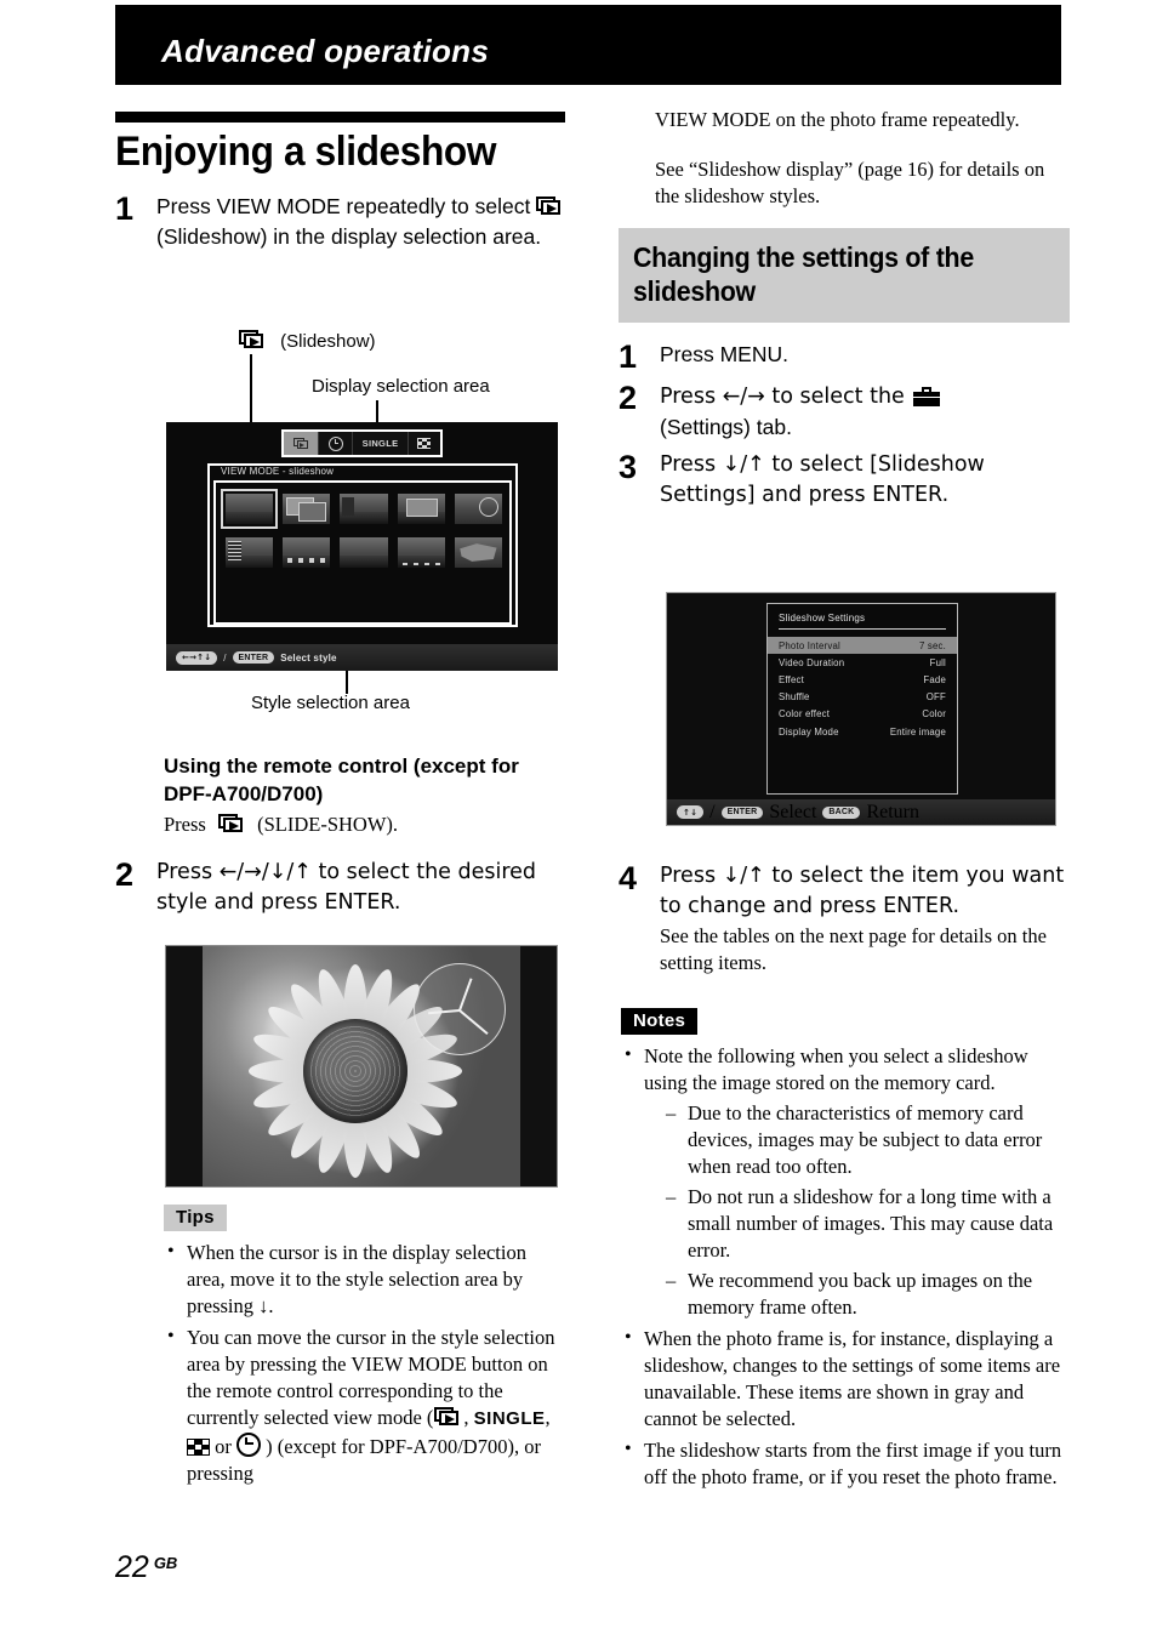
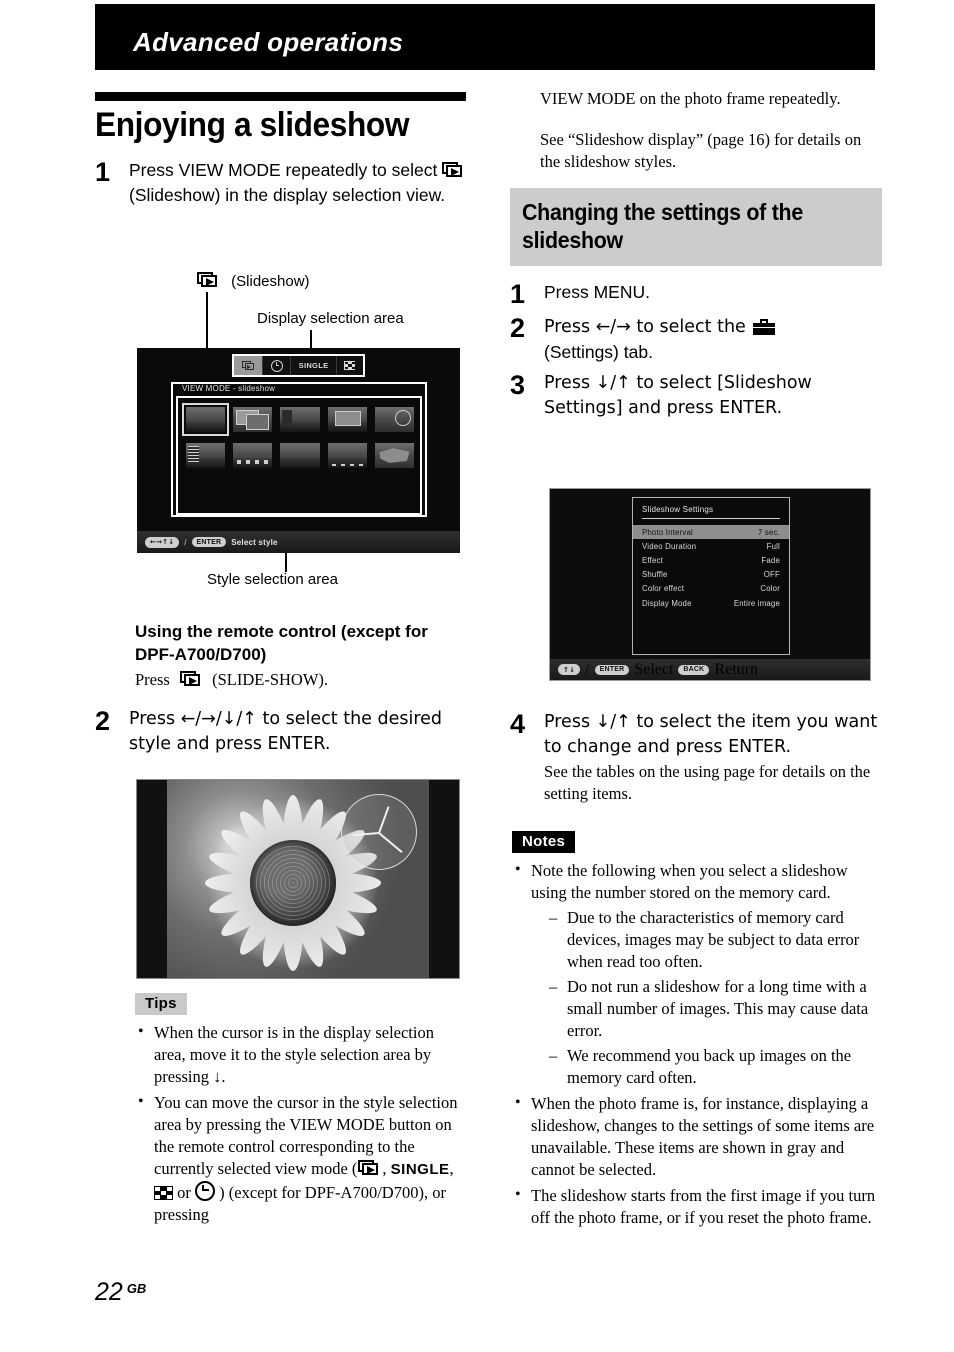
  Advanced operations
  Enjoying a slideshow
  1
- Press VIEW MODE repeatedly to select (Slideshow) in the display selection area.
+ Press VIEW MODE repeatedly to select (Slideshow) in the display selection view.
  (Slideshow)
  Display selection area
  Style selection area
  SINGLE
  VIEW MODE - slideshow
  ←→↑↓
  /
  Select style
  Using the remote control (except for DPF-A700/D700)
  Press (SLIDE-SHOW).
  2
  Press ←/→/↓/↑ to select the desired style and press ENTER.
  Tips
  When the cursor is in the display selection area, move it to the style selection area by pressing ↓.
  You can move the cursor in the style selection area by pressing the VIEW MODE button on the remote control corresponding to the currently selected view mode ( , SINGLE, or ) (except for DPF-A700/D700), or pressing
  VIEW MODE on the photo frame repeatedly.
  See “Slideshow display” (page 16) for details on the slideshow styles.
  Changing the settings of the slideshow
  1
  Press MENU.
  2
  Press ←/→ to select the
  (Settings) tab.
  3
  Press ↓/↑ to select [Slideshow Settings] and press ENTER.
  Slideshow Settings
  Photo Interval
  7 sec.
  Video Duration
  Full
  Effect
  Fade
  Shuffle
  OFF
  Color effect
  Color
  Display Mode
  Entire image
  ↑↓
  /
  Select
  Return
  4
  Press ↓/↑ to select the item you want to change and press ENTER.
- See the tables on the next page for details on the setting items.
+ See the tables on the using page for details on the setting items.
  Notes
- Note the following when you select a slideshow using the image stored on the memory card.
+ Note the following when you select a slideshow using the number stored on the memory card.
  Due to the characteristics of memory card devices, images may be subject to data error when read too often.
  Do not run a slideshow for a long time with a small number of images. This may cause data error.
- We recommend you back up images on the memory frame often.
+ We recommend you back up images on the memory card often.
  When the photo frame is, for instance, displaying a slideshow, changes to the settings of some items are unavailable. These items are shown in gray and cannot be selected.
  The slideshow starts from the first image if you turn off the photo frame, or if you reset the photo frame.
  22 GB
